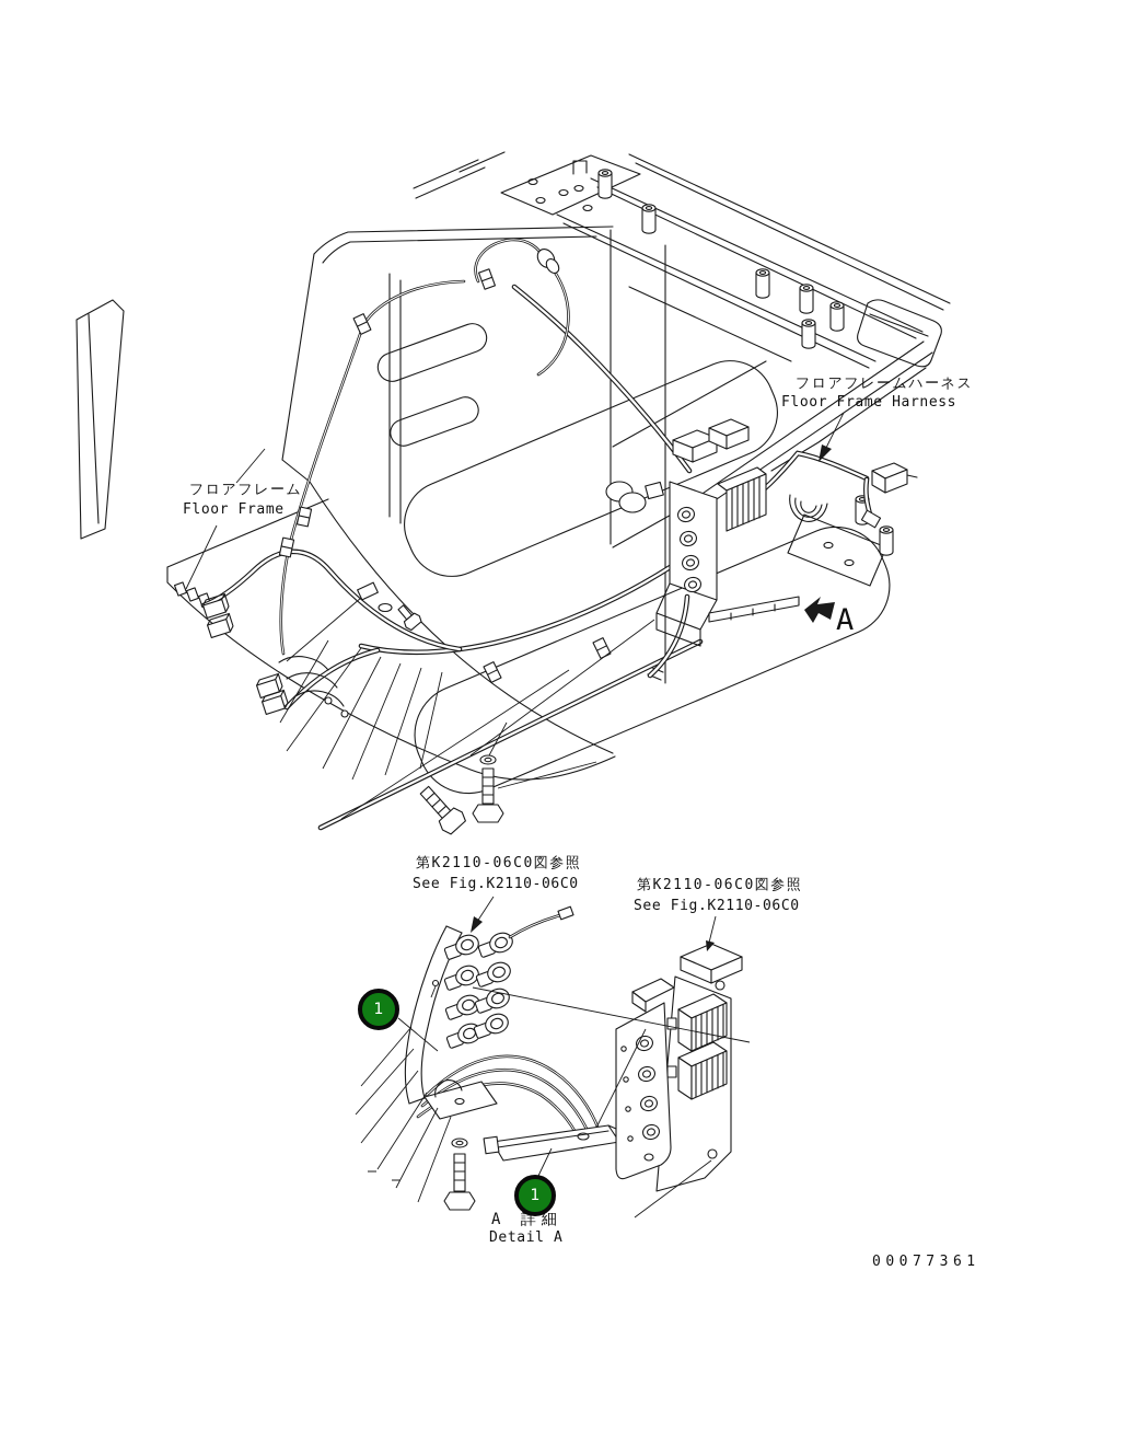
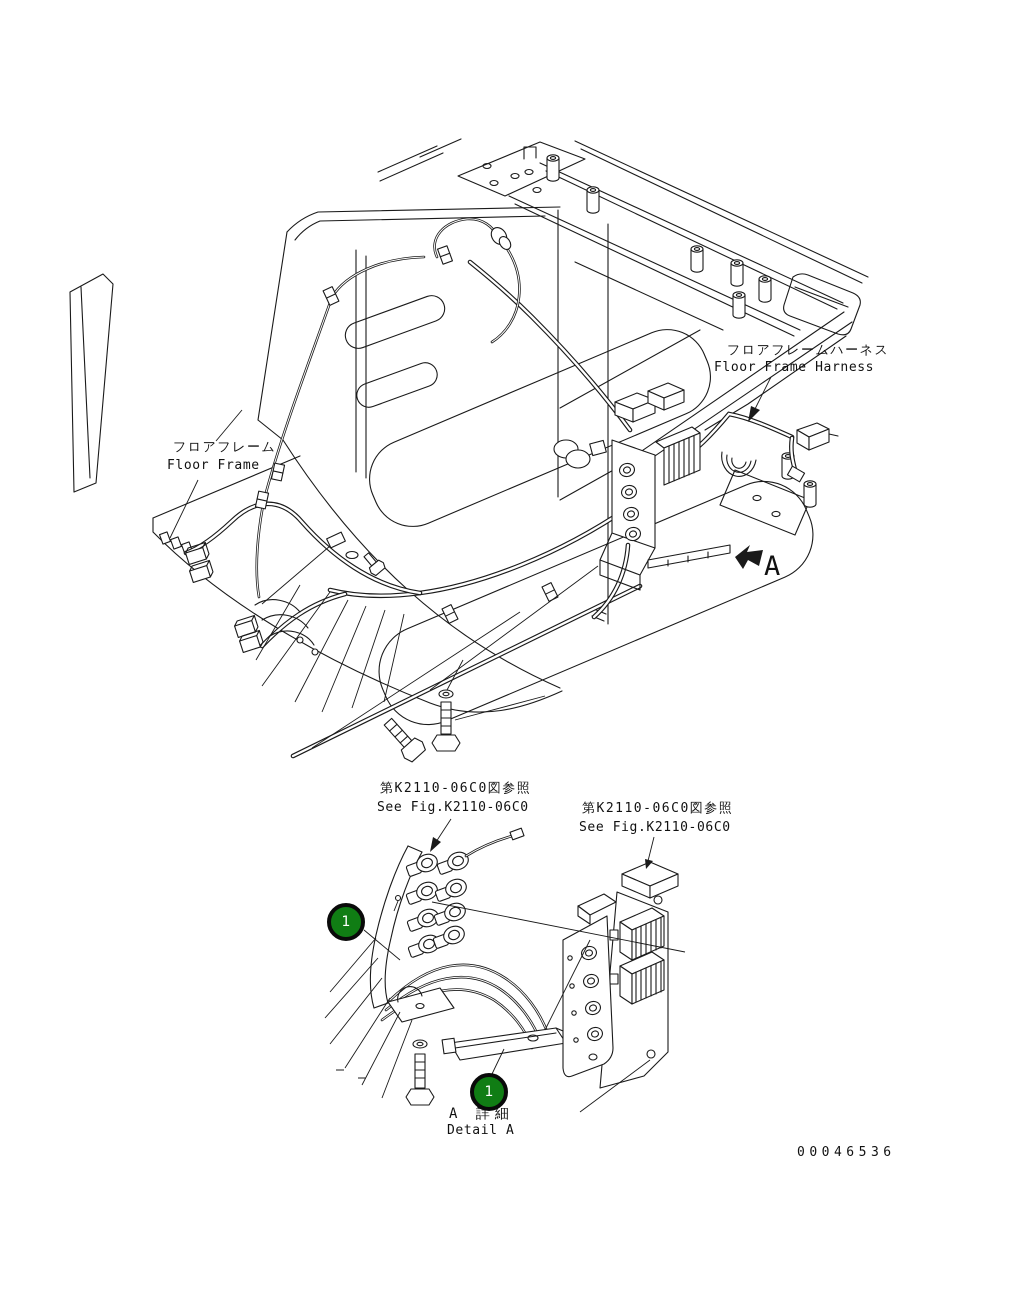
  フロアフレーム
  Floor Frame
  フロアフレームハーネス
  Floor Frame Harness
  第K2110-06C0図参照
  See Fig.K2110-06C0
  第K2110-06C0図参照
  See Fig.K2110-06C0
  A
  A 詳細
  Detail A
- 00077361
+ 00046536
  1
  1
